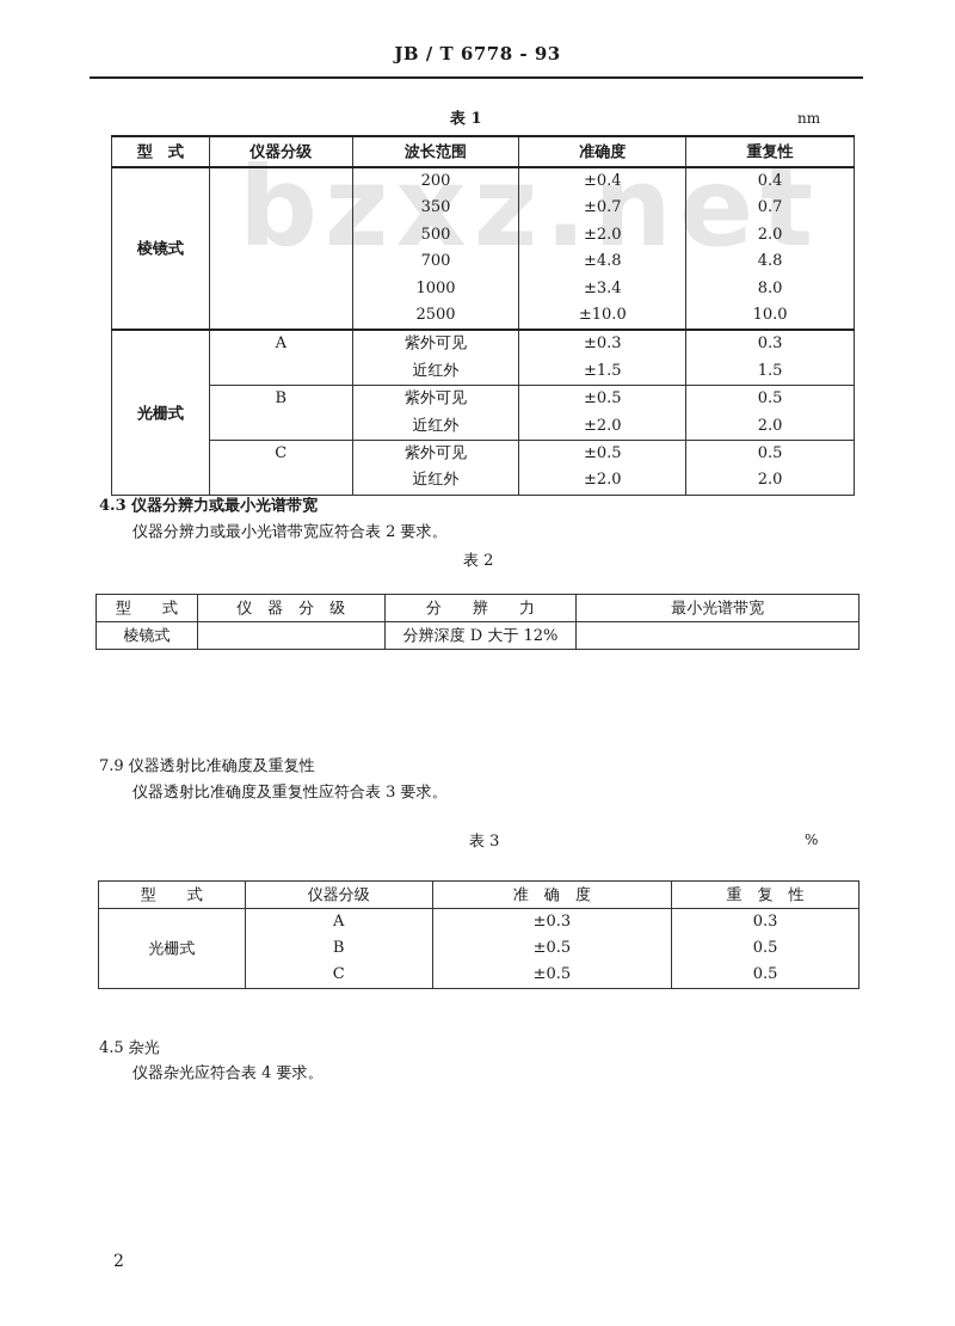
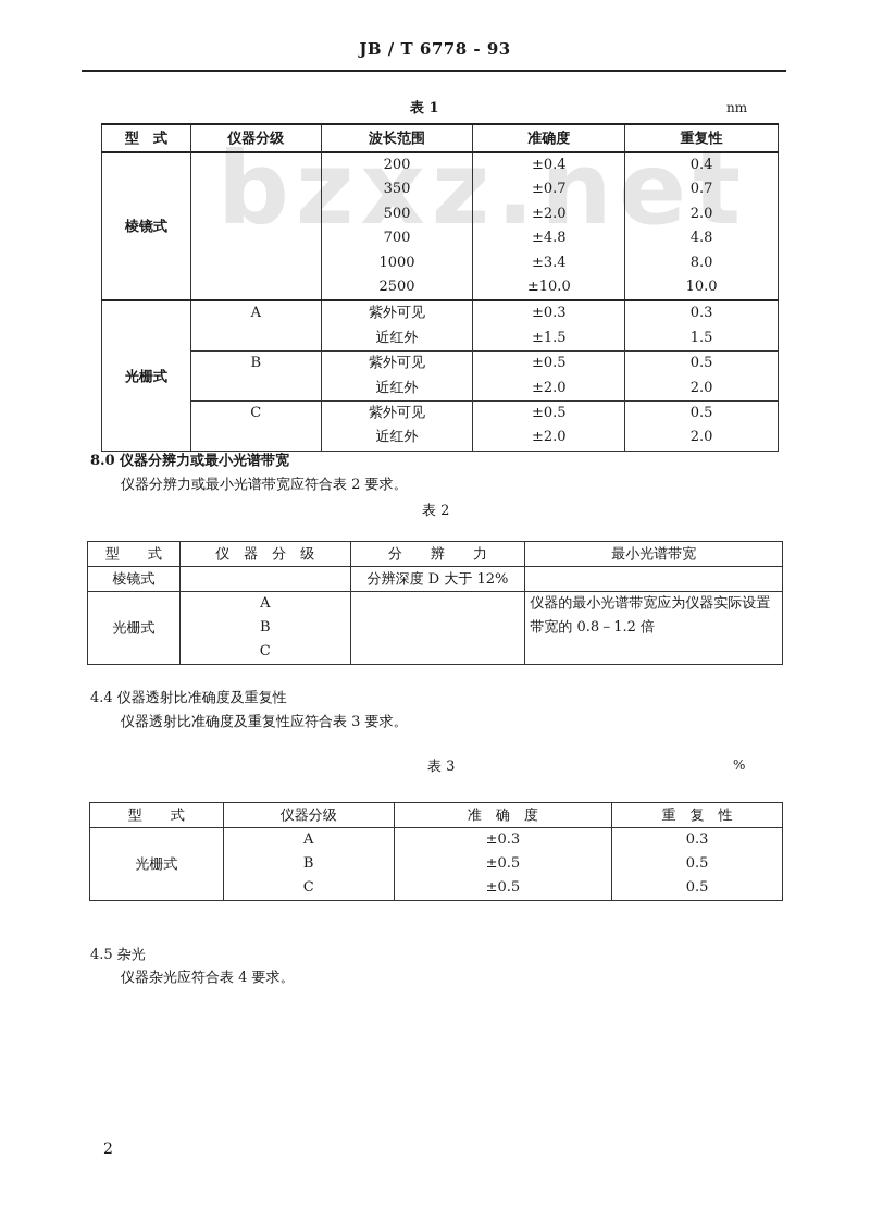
  JB / T 6778 - 93
  bzxz.net
  表 1
  nm
  型 式	仪器分级	波长范围	准确度	重复性
  棱镜式		200 350 500 700 1000 2500	±0.4 ±0.7 ±2.0 ±4.8 ±3.4 ±10.0	0.4 0.7 2.0 4.8 8.0 10.0
  光栅式	A	紫外可见 近红外	±0.3 ±1.5	0.3 1.5
  B	紫外可见 近红外	±0.5 ±2.0	0.5 2.0
  C	紫外可见 近红外	±0.5 ±2.0	0.5 2.0
- 4.3 仪器分辨力或最小光谱带宽
+ 8.0 仪器分辨力或最小光谱带宽
  仪器分辨力或最小光谱带宽应符合表 2 要求。
  表 2
  型 式	仪 器 分 级	分 辨 力	最小光谱带宽
  棱镜式		分辨深度 D 大于 12%
+ 光栅式	A B C		仪器的最小光谱带宽应为仪器实际设置带宽的 0.8－1.2 倍
- 7.9 仪器透射比准确度及重复性
+ 4.4 仪器透射比准确度及重复性
  仪器透射比准确度及重复性应符合表 3 要求。
  表 3
  %
  型 式	仪器分级	准 确 度	重 复 性
  光栅式	A B C	±0.3 ±0.5 ±0.5	0.3 0.5 0.5
  4.5 杂光
  仪器杂光应符合表 4 要求。
  2
